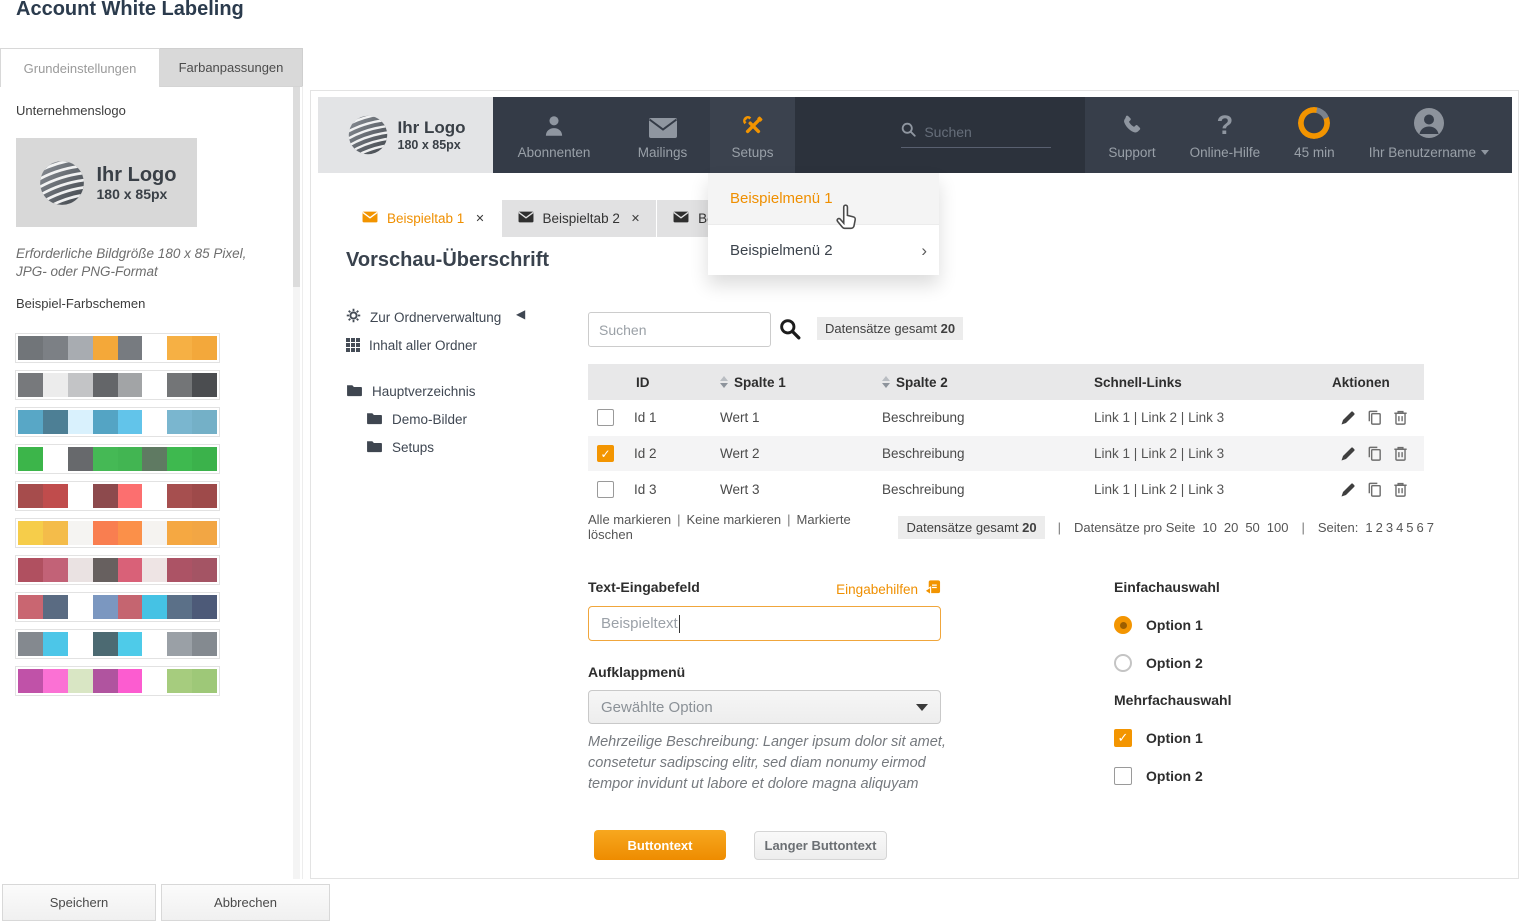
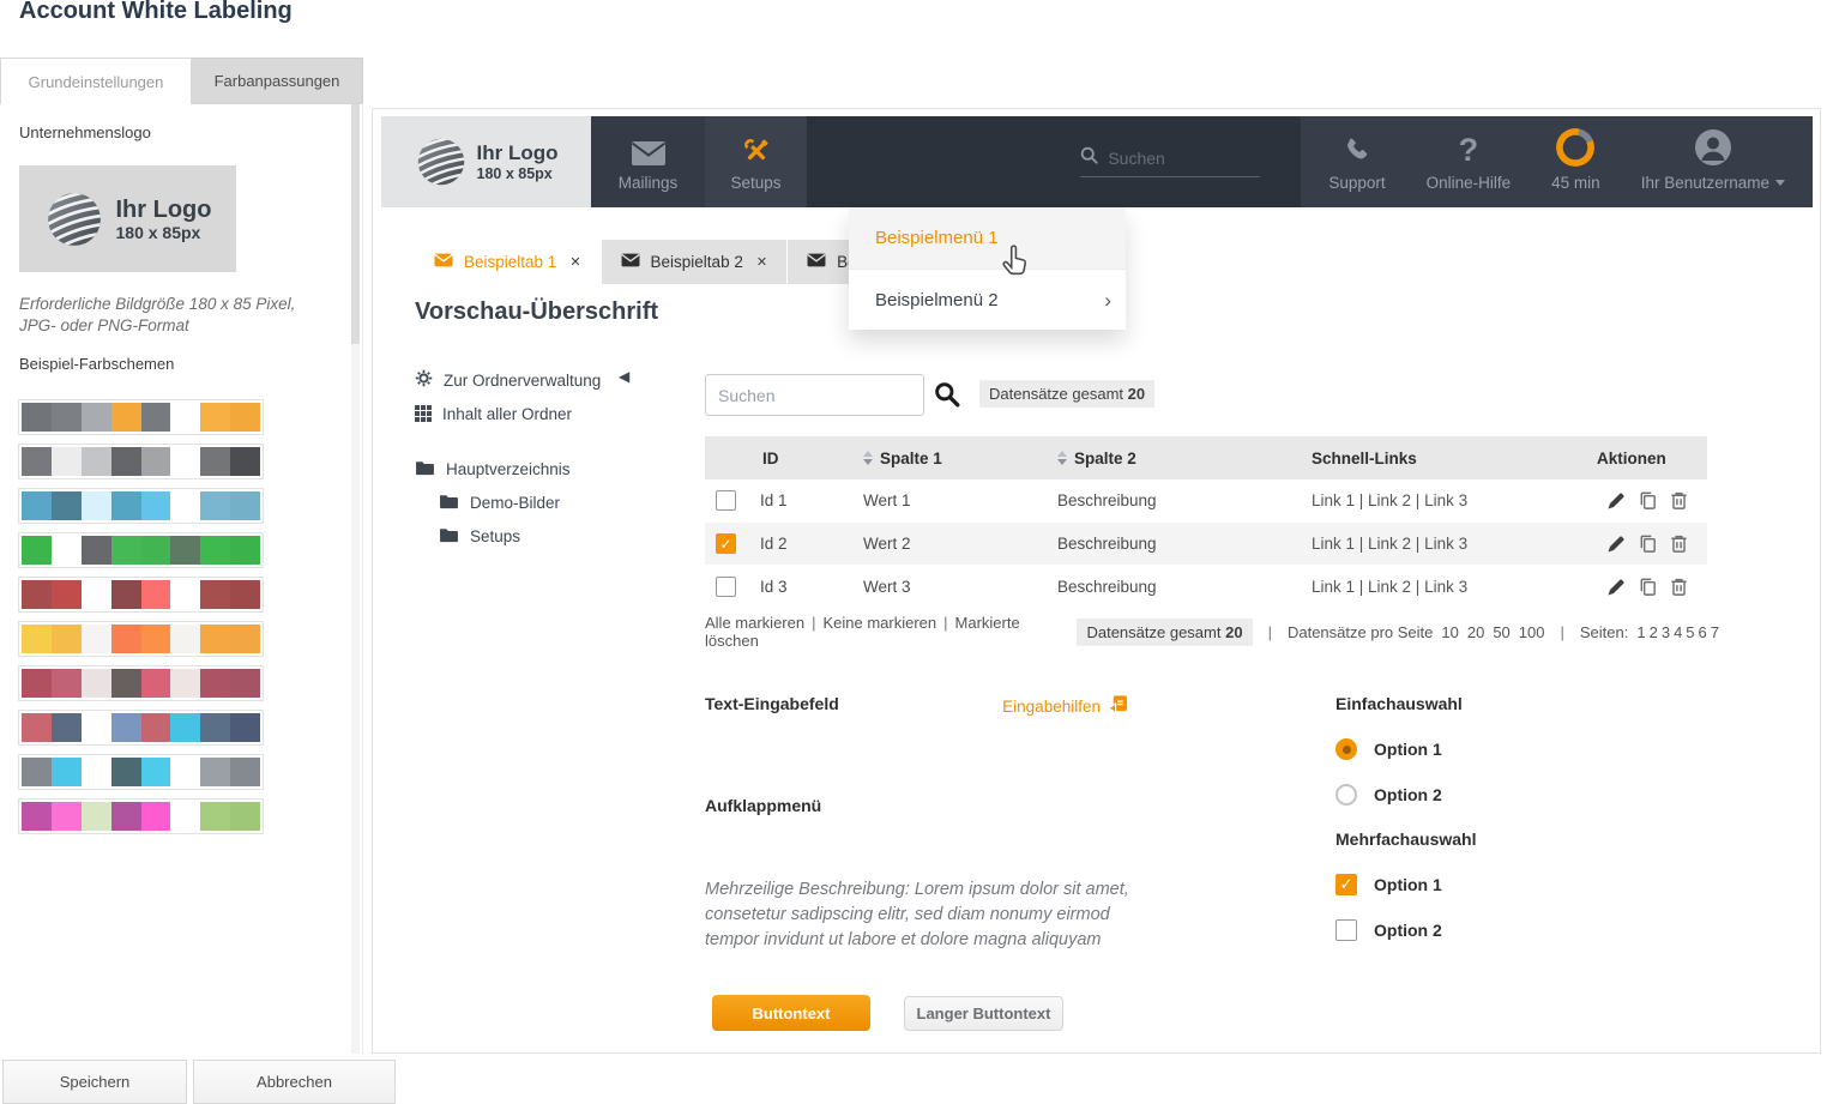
  Account White Labeling
  Grundeinstellungen
  Farbanpassungen
  Unternehmenslogo
  Ihr Logo
  180 x 85px
  Erforderliche Bildgröße 180 x 85 Pixel,
  JPG- oder PNG-Format
  Beispiel-Farbschemen
  Speichern
  Abbrechen
  Ihr Logo
  180 x 85px
- Abonnenten
  Mailings
  Setups
  Suchen
  Support
  ?
  Online-Hilfe
  45 min
  Ihr Benutzername
  Beispieltab 1
  ✕
  Beispieltab 2
  ✕
  Beispielmenü 1
  Beispielmenü 2
  ›
  Vorschau-Überschrift
  Zur Ordnerverwaltung
  ◀
  Inhalt aller Ordner
  Hauptverzeichnis
  Demo-Bilder
  Setups
  Suchen
  Datensätze gesamt 20
  ID
  Spalte 1
  Spalte 2
  Schnell-Links
  Aktionen
  Id 1
  Wert 1
  Beschreibung
  Link 1 | Link 2 | Link 3
  ✓
  Id 2
  Wert 2
  Beschreibung
  Link 1 | Link 2 | Link 3
  Id 3
  Wert 3
  Beschreibung
  Link 1 | Link 2 | Link 3
  Alle markieren | Keine markieren | Markierte löschen
  Datensätze gesamt 20
  |
  Datensätze pro Seite
  10
  20
  50
  100
  |
  Seiten:
  1
  2
  3
  4
  5
  6
  7
  Text-Eingabefeld
  Eingabehilfen
- Beispieltext
  Aufklappmenü
- Gewählte Option
- Mehrzeilige Beschreibung: Langer ipsum dolor sit amet,
+ Mehrzeilige Beschreibung: Lorem ipsum dolor sit amet,
  consetetur sadipscing elitr, sed diam nonumy eirmod
  tempor invidunt ut labore et dolore magna aliquyam
  Buttontext
  Langer Buttontext
  Einfachauswahl
  Option 1
  Option 2
  Mehrfachauswahl
  ✓
  Option 1
  Option 2
